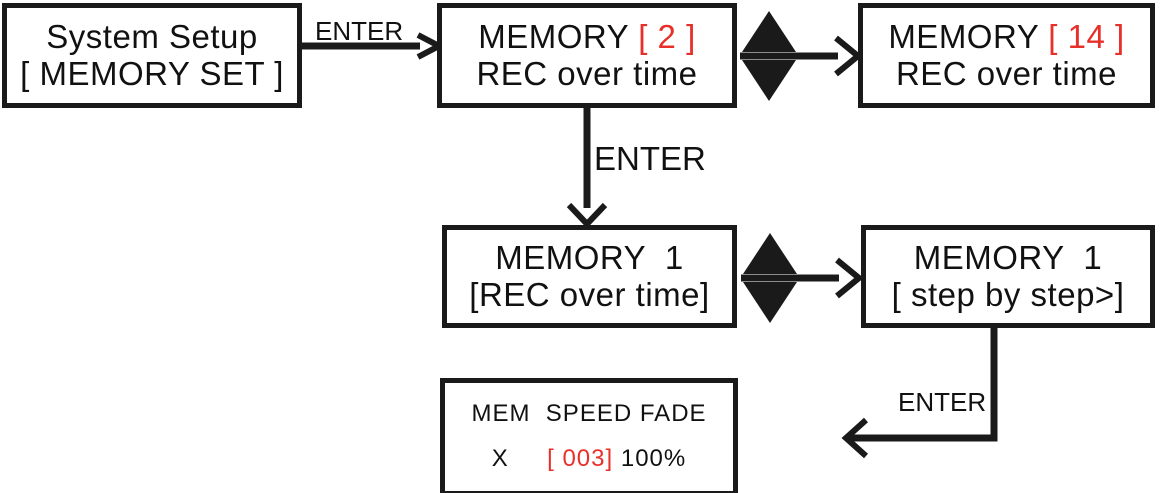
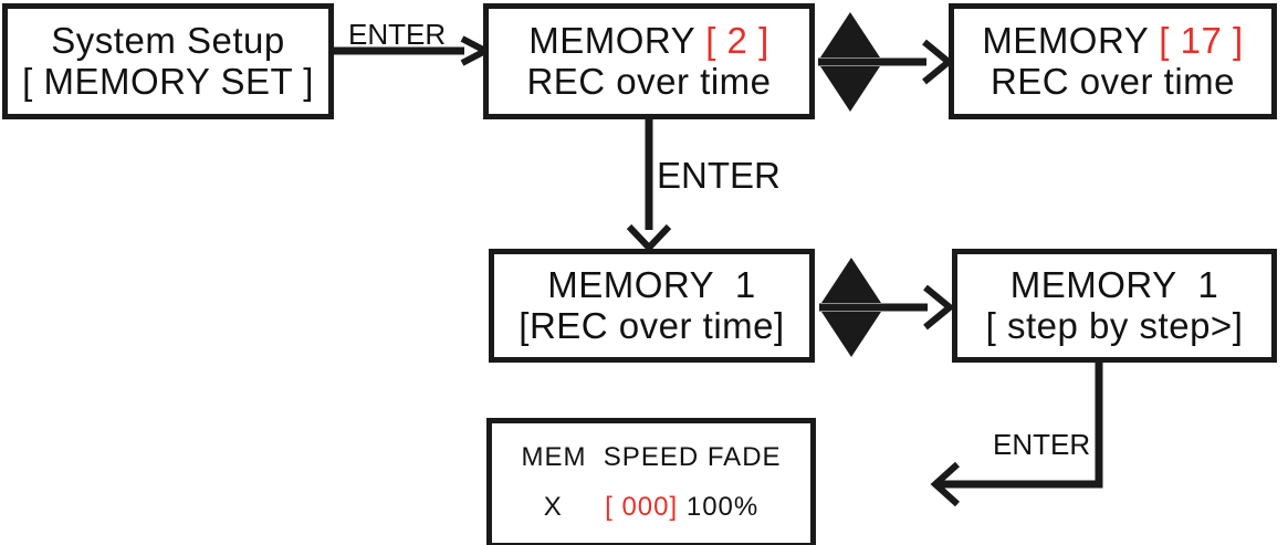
  System Setup
  [ MEMORY SET ]
  ENTER
  MEMORY [ 2 ]
  REC over time
- MEMORY [ 14 ]
+ MEMORY [ 17 ]
  REC over time
  ENTER
  MEMORY 1
  [REC over time]
  MEMORY 1
  [ step by step>]
  ENTER
  MEM SPEED FADE
- X [ 003] 100%
+ X [ 000] 100%
